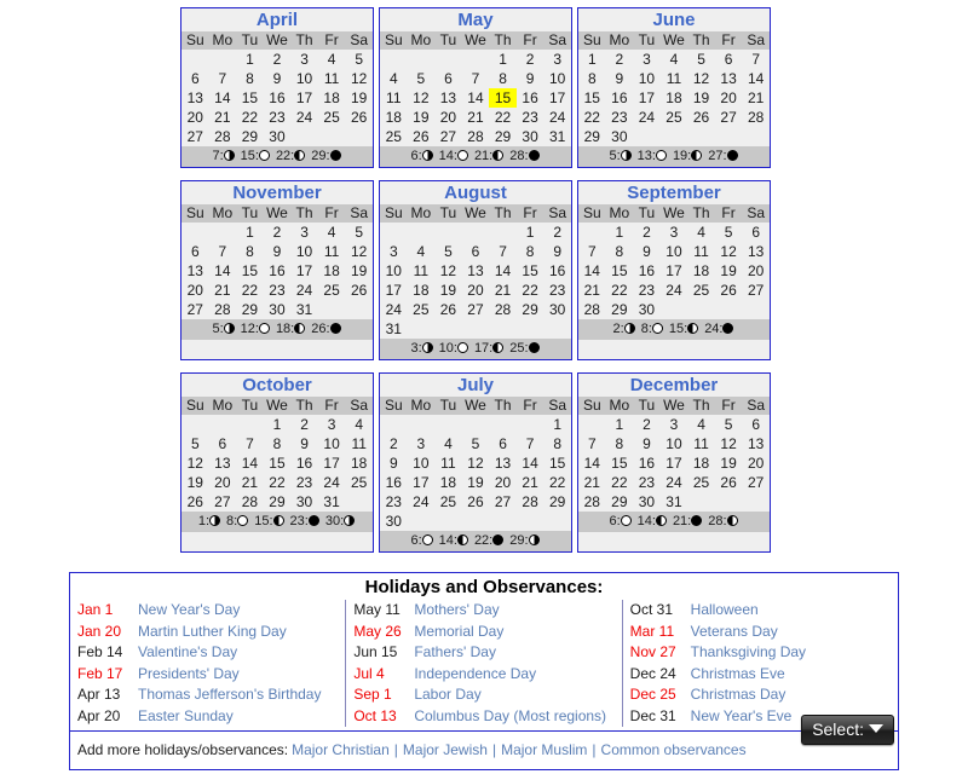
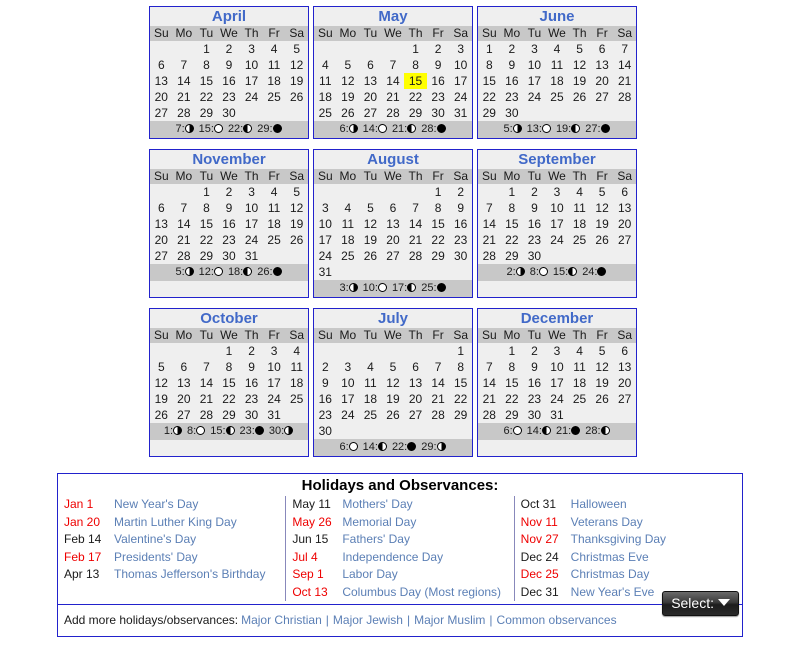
  April
  Su	Mo	Tu	We	Th	Fr	Sa
  		1	2	3	4	5
  6	7	8	9	10	11	12
  13	14	15	16	17	18	19
  20	21	22	23	24	25	26
  27	28	29	30
  7: 15: 22: 29:
  May
  Su	Mo	Tu	We	Th	Fr	Sa
  				1	2	3
  4	5	6	7	8	9	10
  11	12	13	14	15	16	17
  18	19	20	21	22	23	24
  25	26	27	28	29	30	31
  6: 14: 21: 28:
  June
  Su	Mo	Tu	We	Th	Fr	Sa
  1	2	3	4	5	6	7
  8	9	10	11	12	13	14
  15	16	17	18	19	20	21
  22	23	24	25	26	27	28
  29	30
  5: 13: 19: 27:
  November
  Su	Mo	Tu	We	Th	Fr	Sa
  		1	2	3	4	5
  6	7	8	9	10	11	12
  13	14	15	16	17	18	19
  20	21	22	23	24	25	26
  27	28	29	30	31
  5: 12: 18: 26:
  August
  Su	Mo	Tu	We	Th	Fr	Sa
  					1	2
  3	4	5	6	7	8	9
  10	11	12	13	14	15	16
  17	18	19	20	21	22	23
  24	25	26	27	28	29	30
  31
  3: 10: 17: 25:
  September
  Su	Mo	Tu	We	Th	Fr	Sa
  	1	2	3	4	5	6
  7	8	9	10	11	12	13
  14	15	16	17	18	19	20
  21	22	23	24	25	26	27
  28	29	30
  2: 8: 15: 24:
  October
  Su	Mo	Tu	We	Th	Fr	Sa
  			1	2	3	4
  5	6	7	8	9	10	11
  12	13	14	15	16	17	18
  19	20	21	22	23	24	25
  26	27	28	29	30	31
  1: 8: 15: 23: 30:
  July
  Su	Mo	Tu	We	Th	Fr	Sa
  						1
  2	3	4	5	6	7	8
  9	10	11	12	13	14	15
  16	17	18	19	20	21	22
  23	24	25	26	27	28	29
  30
  6: 14: 22: 29:
  December
  Su	Mo	Tu	We	Th	Fr	Sa
  	1	2	3	4	5	6
  7	8	9	10	11	12	13
  14	15	16	17	18	19	20
  21	22	23	24	25	26	27
  28	29	30	31
  6: 14: 21: 28:
  Holidays and Observances:
  Jan 1 New Year's Day
  Jan 20 Martin Luther King Day
  Feb 14 Valentine's Day
  Feb 17 Presidents' Day
  Apr 13 Thomas Jefferson's Birthday
- Apr 20 Easter Sunday
  May 11 Mothers' Day
  May 26 Memorial Day
  Jun 15 Fathers' Day
  Jul 4 Independence Day
  Sep 1 Labor Day
  Oct 13 Columbus Day (Most regions)
  Oct 31 Halloween
- Mar 11 Veterans Day
+ Nov 11 Veterans Day
  Nov 27 Thanksgiving Day
  Dec 24 Christmas Eve
  Dec 25 Christmas Day
  Dec 31 New Year's Eve
  Add more holidays/observances:
  Major Christian | Major Jewish | Major Muslim | Common observances
  Select:
